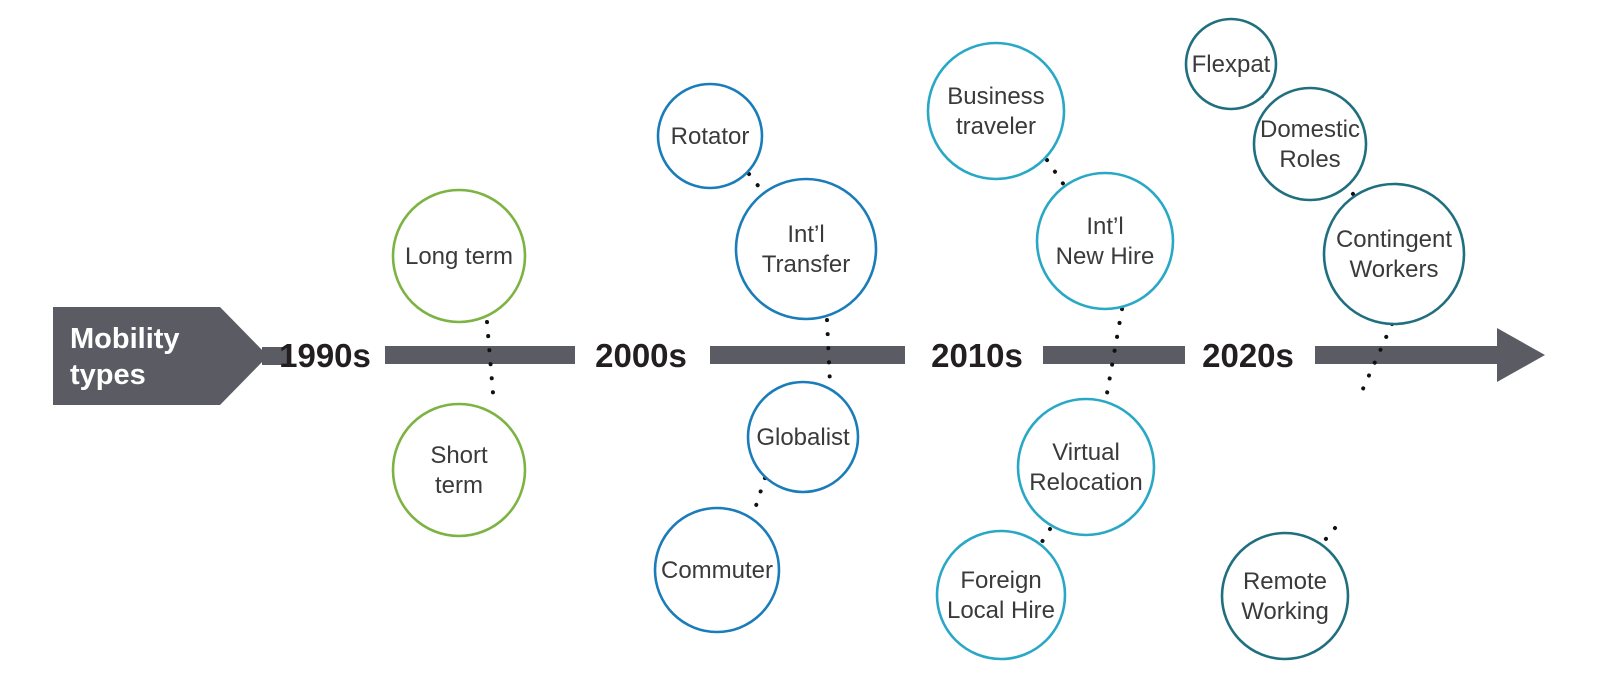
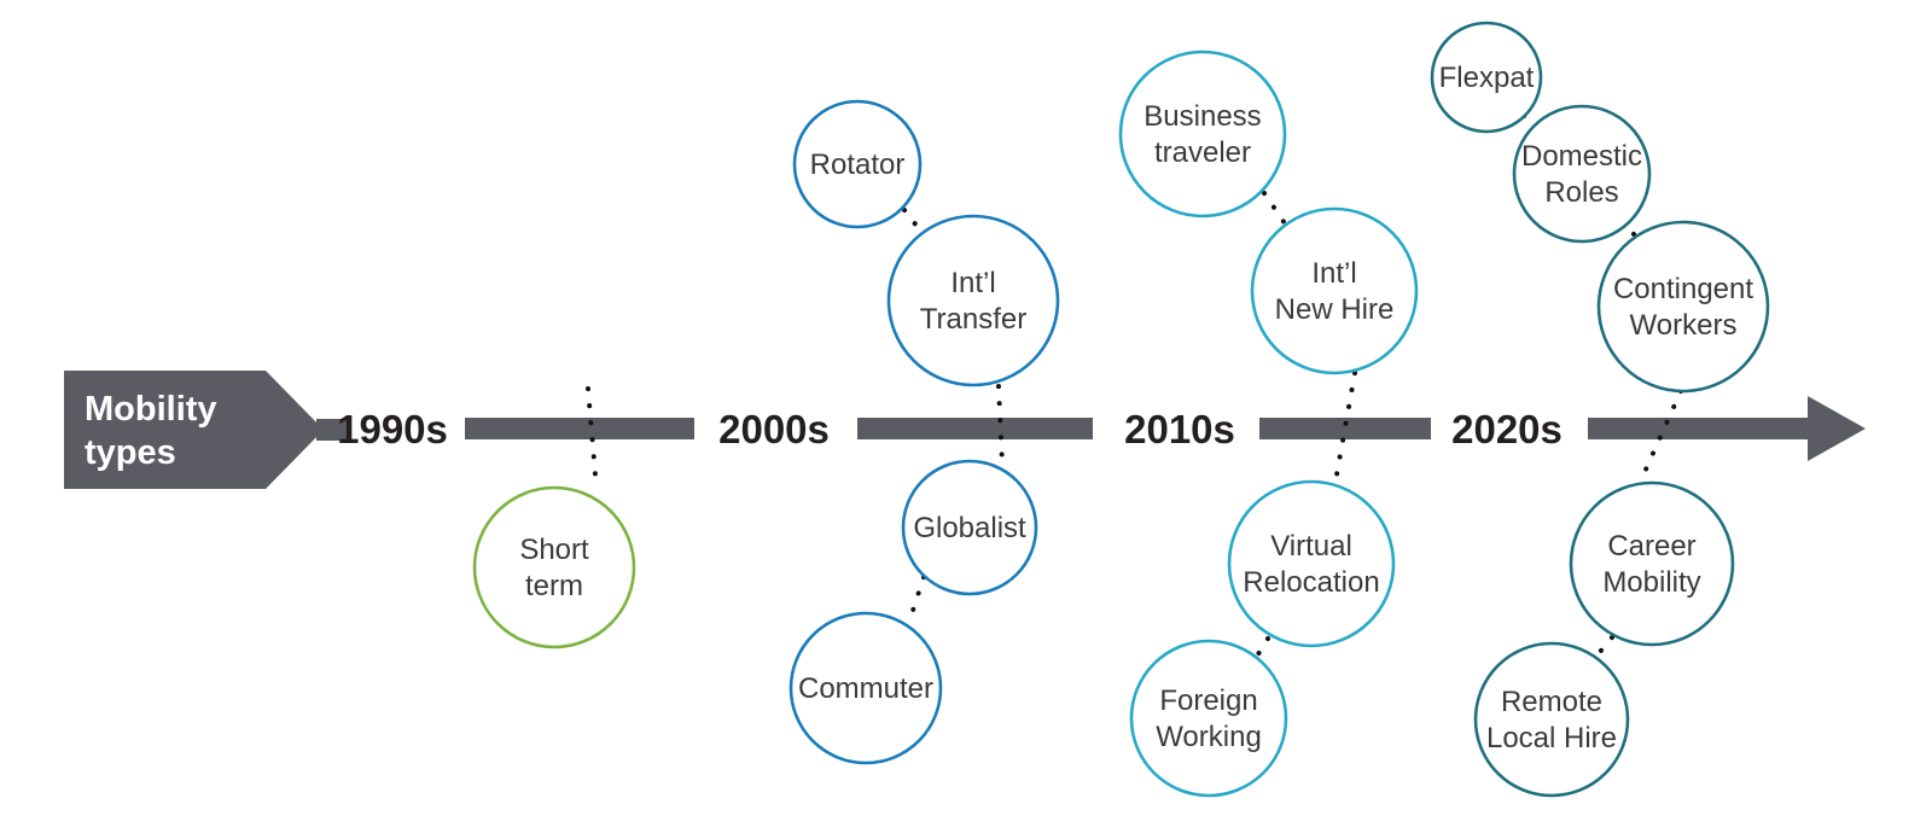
  Mobility types
- Long term
  Short term
  Rotator
  Int’l Transfer
  Globalist
  Commuter
  Business traveler
  Int’l New Hire
  Virtual Relocation
- Foreign Local Hire
+ Foreign Working
  Flexpat
  Domestic Roles
  Contingent Workers
+ Career Mobility
- Remote Working
+ Remote Local Hire
  1990s
  2000s
  2010s
  2020s
